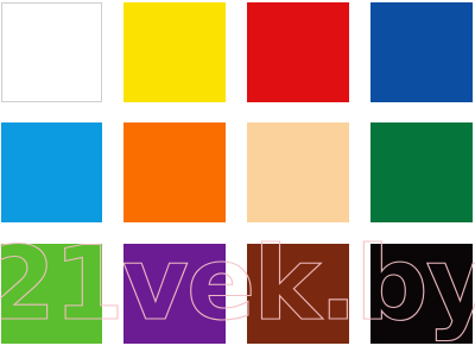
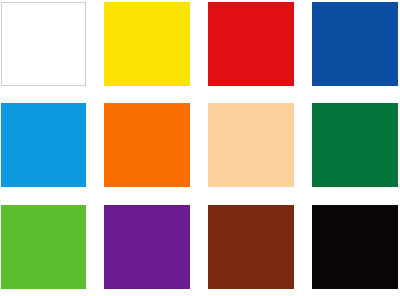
- 21vek.by
